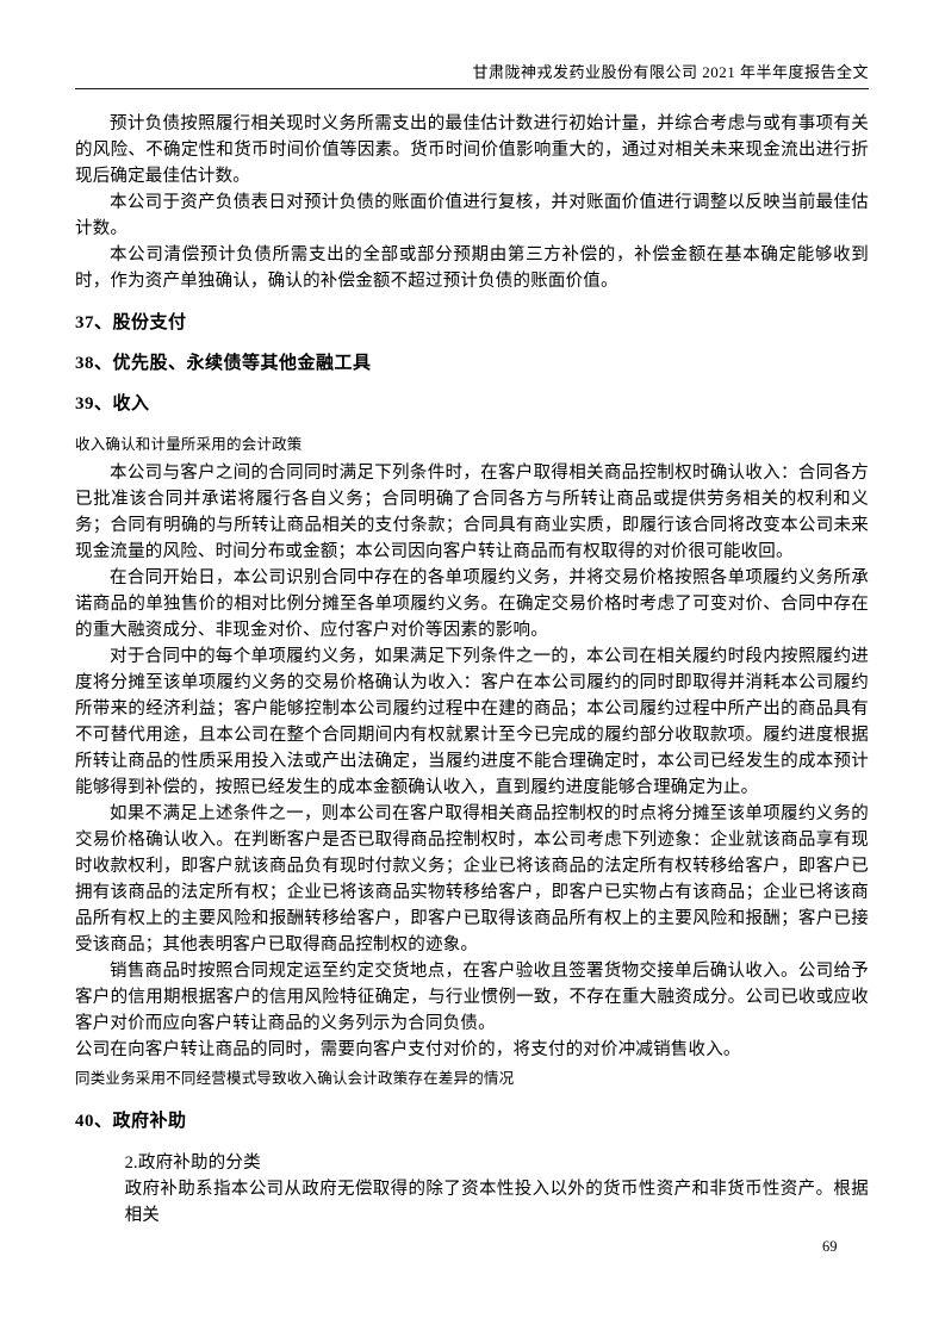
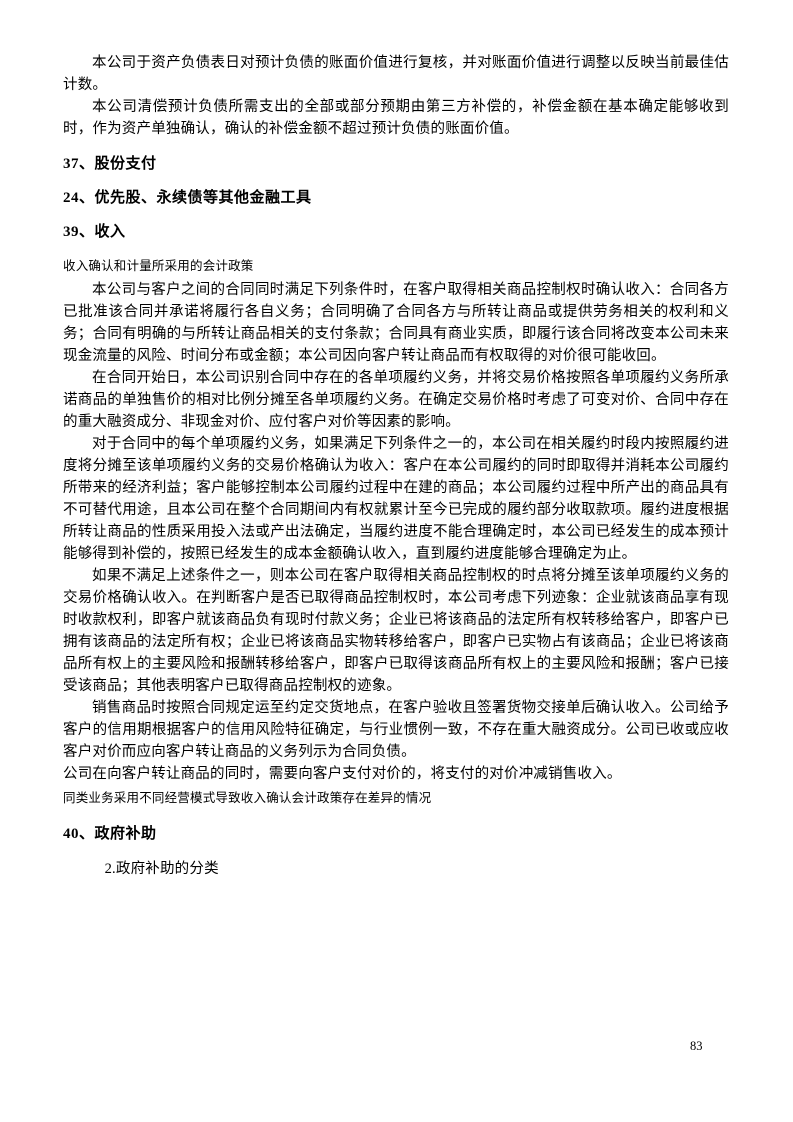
- 甘肃陇神戎发药业股份有限公司 2021 年半年度报告全文
- 预计负债按照履行相关现时义务所需支出的最佳估计数进行初始计量，并综合考虑与或有事项有关的风险、不确定性和货币时间价值等因素。货币时间价值影响重大的，通过对相关未来现金流出进行折现后确定最佳估计数。
  本公司于资产负债表日对预计负债的账面价值进行复核，并对账面价值进行调整以反映当前最佳估计数。
  本公司清偿预计负债所需支出的全部或部分预期由第三方补偿的，补偿金额在基本确定能够收到时，作为资产单独确认，确认的补偿金额不超过预计负债的账面价值。
  37、股份支付
- 38、优先股、永续债等其他金融工具
+ 24、优先股、永续债等其他金融工具
  39、收入
  收入确认和计量所采用的会计政策
  本公司与客户之间的合同同时满足下列条件时，在客户取得相关商品控制权时确认收入：合同各方已批准该合同并承诺将履行各自义务；合同明确了合同各方与所转让商品或提供劳务相关的权利和义务；合同有明确的与所转让商品相关的支付条款；合同具有商业实质，即履行该合同将改变本公司未来现金流量的风险、时间分布或金额；本公司因向客户转让商品而有权取得的对价很可能收回。
  在合同开始日，本公司识别合同中存在的各单项履约义务，并将交易价格按照各单项履约义务所承诺商品的单独售价的相对比例分摊至各单项履约义务。在确定交易价格时考虑了可变对价、合同中存在的重大融资成分、非现金对价、应付客户对价等因素的影响。
  对于合同中的每个单项履约义务，如果满足下列条件之一的，本公司在相关履约时段内按照履约进度将分摊至该单项履约义务的交易价格确认为收入：客户在本公司履约的同时即取得并消耗本公司履约所带来的经济利益；客户能够控制本公司履约过程中在建的商品；本公司履约过程中所产出的商品具有不可替代用途，且本公司在整个合同期间内有权就累计至今已完成的履约部分收取款项。履约进度根据所转让商品的性质采用投入法或产出法确定，当履约进度不能合理确定时，本公司已经发生的成本预计能够得到补偿的，按照已经发生的成本金额确认收入，直到履约进度能够合理确定为止。
  如果不满足上述条件之一，则本公司在客户取得相关商品控制权的时点将分摊至该单项履约义务的交易价格确认收入。在判断客户是否已取得商品控制权时，本公司考虑下列迹象：企业就该商品享有现时收款权利，即客户就该商品负有现时付款义务；企业已将该商品的法定所有权转移给客户，即客户已拥有该商品的法定所有权；企业已将该商品实物转移给客户，即客户已实物占有该商品；企业已将该商品所有权上的主要风险和报酬转移给客户，即客户已取得该商品所有权上的主要风险和报酬；客户已接受该商品；其他表明客户已取得商品控制权的迹象。
  销售商品时按照合同规定运至约定交货地点，在客户验收且签署货物交接单后确认收入。公司给予客户的信用期根据客户的信用风险特征确定，与行业惯例一致，不存在重大融资成分。公司已收或应收客户对价而应向客户转让商品的义务列示为合同负债。
  公司在向客户转让商品的同时，需要向客户支付对价的，将支付的对价冲减销售收入。
  同类业务采用不同经营模式导致收入确认会计政策存在差异的情况
  40、政府补助
  2.政府补助的分类
- 政府补助系指本公司从政府无偿取得的除了资本性投入以外的货币性资产和非货币性资产。根据相关
- 69
+ 83
